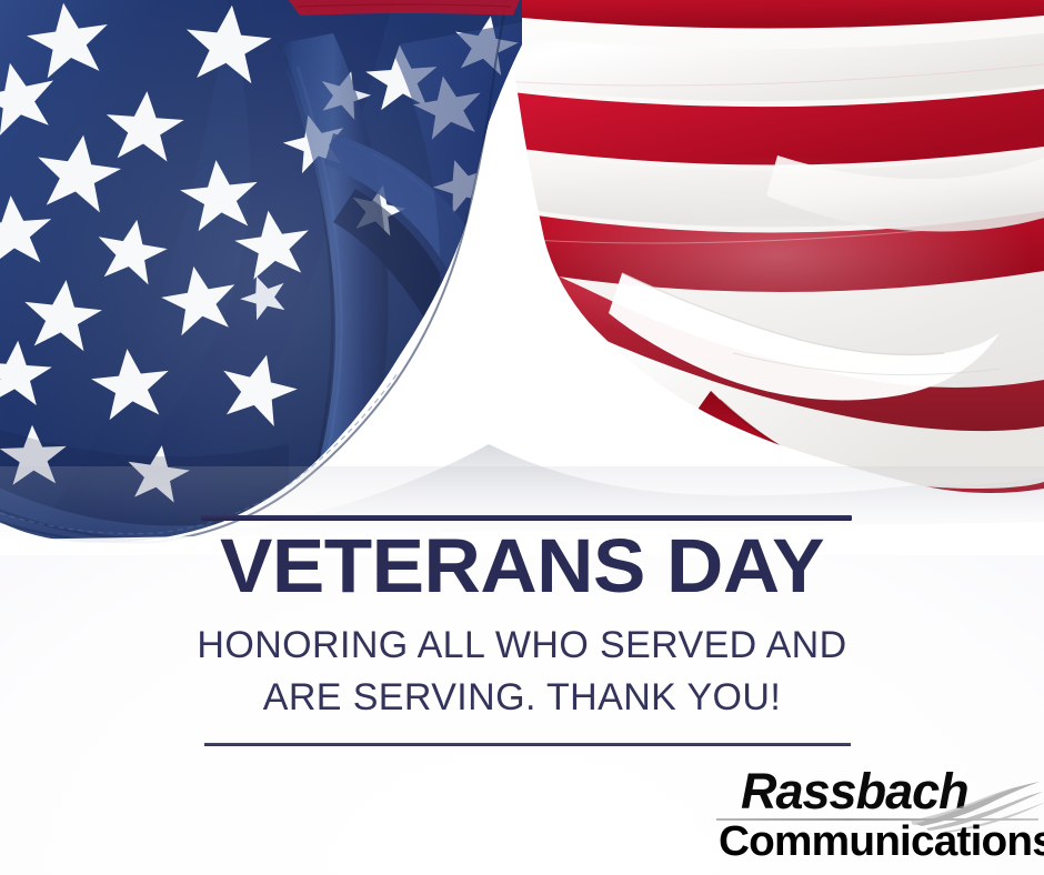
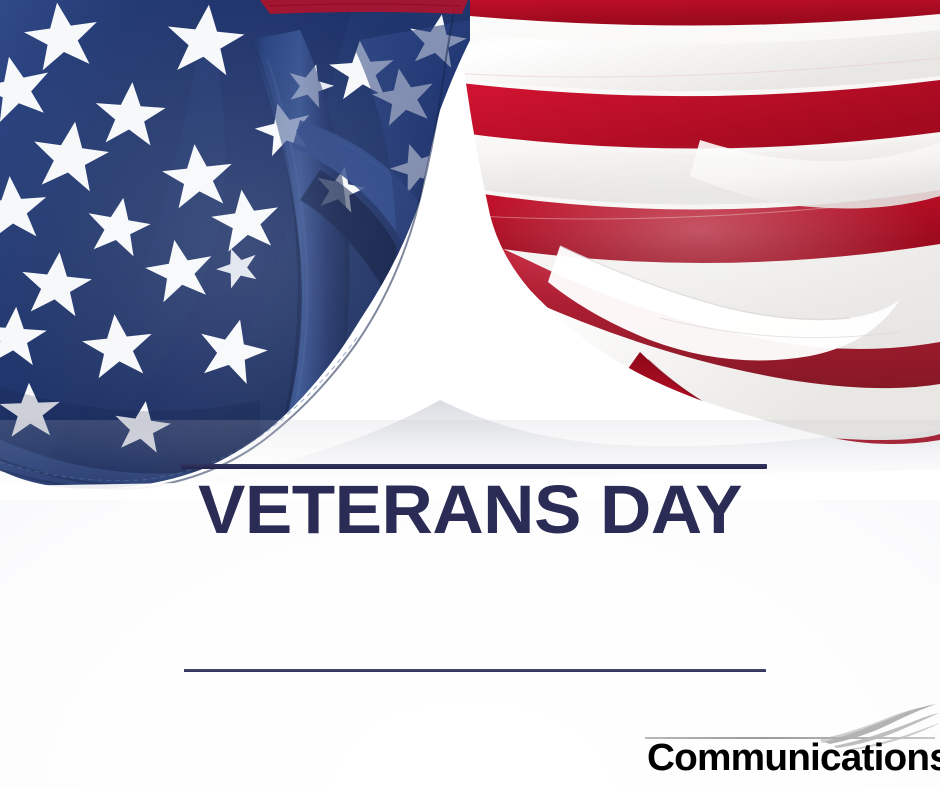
  VETERANS DAY
- HONORING ALL WHO SERVED AND
- ARE SERVING. THANK YOU!
- Rassbach
  Communication
